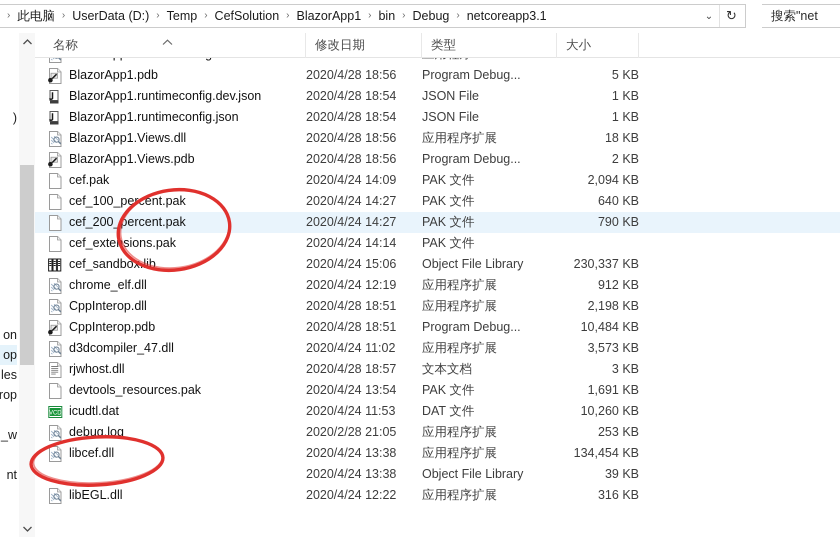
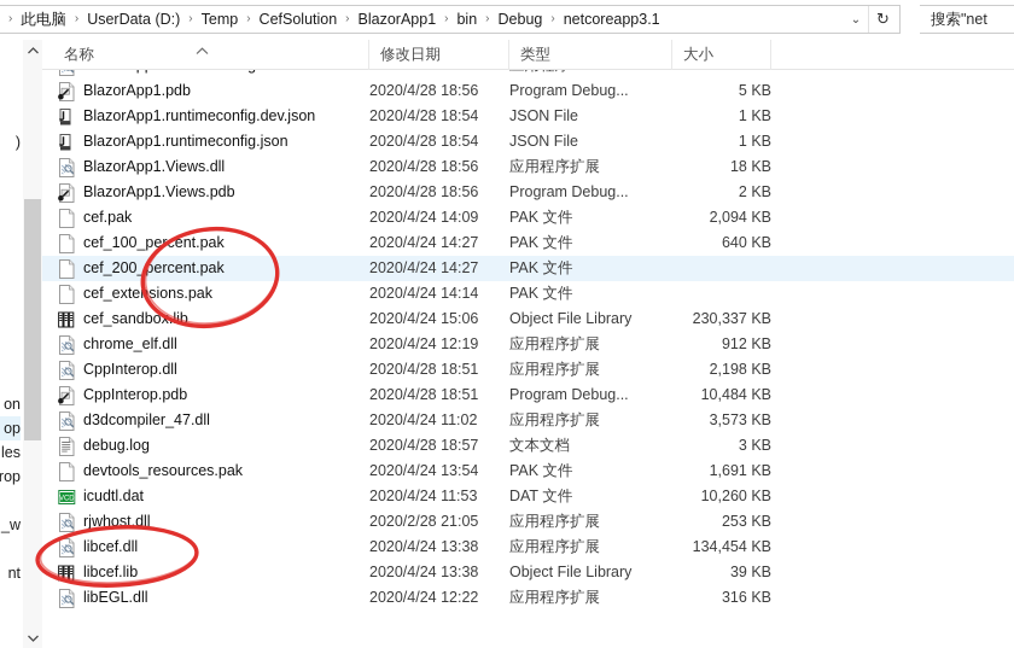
  ›
  此电脑
  ›
  UserData (D:)
  ›
  Temp
  ›
  CefSolution
  ›
  BlazorApp1
  ›
  bin
  ›
  Debug
  ›
  netcoreapp3.1
  ⌄
  ↻
  搜索"net
  on
  op
  les
  rop
  _w
  nt
  )
  名称
  修改日期
  类型
  大小
  BlazorApp1.pdb
  2020/4/28 18:56
  Program Debug...
  5 KB
  BlazorApp1.runtimeconfig.dev.json
  2020/4/28 18:54
  JSON File
  1 KB
  BlazorApp1.runtimeconfig.json
  2020/4/28 18:54
  JSON File
  1 KB
  BlazorApp1.Views.dll
  2020/4/28 18:56
  应用程序扩展
  18 KB
  BlazorApp1.Views.pdb
  2020/4/28 18:56
  Program Debug...
  2 KB
  cef.pak
  2020/4/24 14:09
  PAK 文件
  2,094 KB
  cef_100_peent.pak
  2020/4/24 14:27
  PAK 文件
  640 KB
  cef_200_percent.pak
  2020/4/24 14:27
  PAK 文件
- 790 KB
  cef_extesions.pak
  2020/4/24 14:14
  PAK 文件
  cef_sandbolib
  2020/4/24 15:06
  Object File Library
  230,337 KB
  chrome_elf.dll
  2020/4/24 12:19
  应用程序扩展
  912 KB
  CppInterop.dll
  2020/4/28 18:51
  应用程序扩展
  2,198 KB
  CppInterop.pdb
  2020/4/28 18:51
  Program Debug...
  10,484 KB
  d3dcompiler_47.dll
  2020/4/24 11:02
  应用程序扩展
  3,573 KB
- rjwhost.dll
+ debug.log
  2020/4/28 18:57
  文本文档
  3 KB
  devtools_resources.pak
  2020/4/24 13:54
  PAK 文件
  1,691 KB
  icudtl.dat
  2020/4/24 11:53
  DAT 文件
  10,260 KB
- debug.log
+ rjwhost.dll
  2020/2/28 21:05
  应用程序扩展
  253 KB
  libcef.dll
  2020/4/24 13:38
  应用程序扩展
  134,454 KB
+ libcef.lib
  2020/4/24 13:38
  Object File Library
  39 KB
  libEGL.dll
  2020/4/24 12:22
  应用程序扩展
  316 KB
